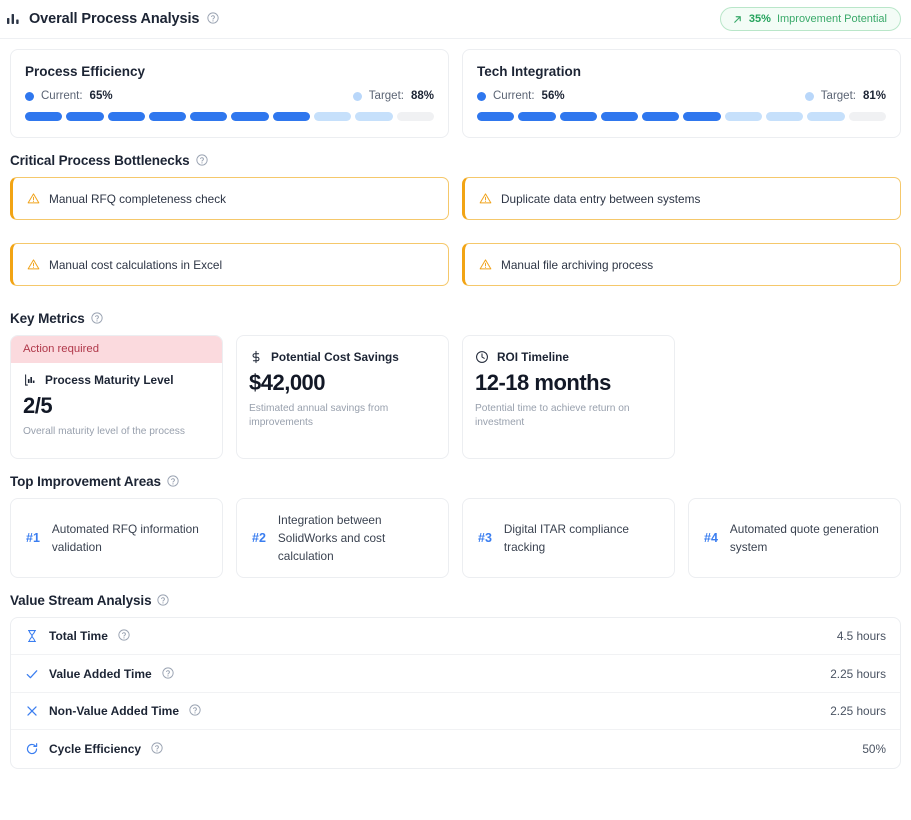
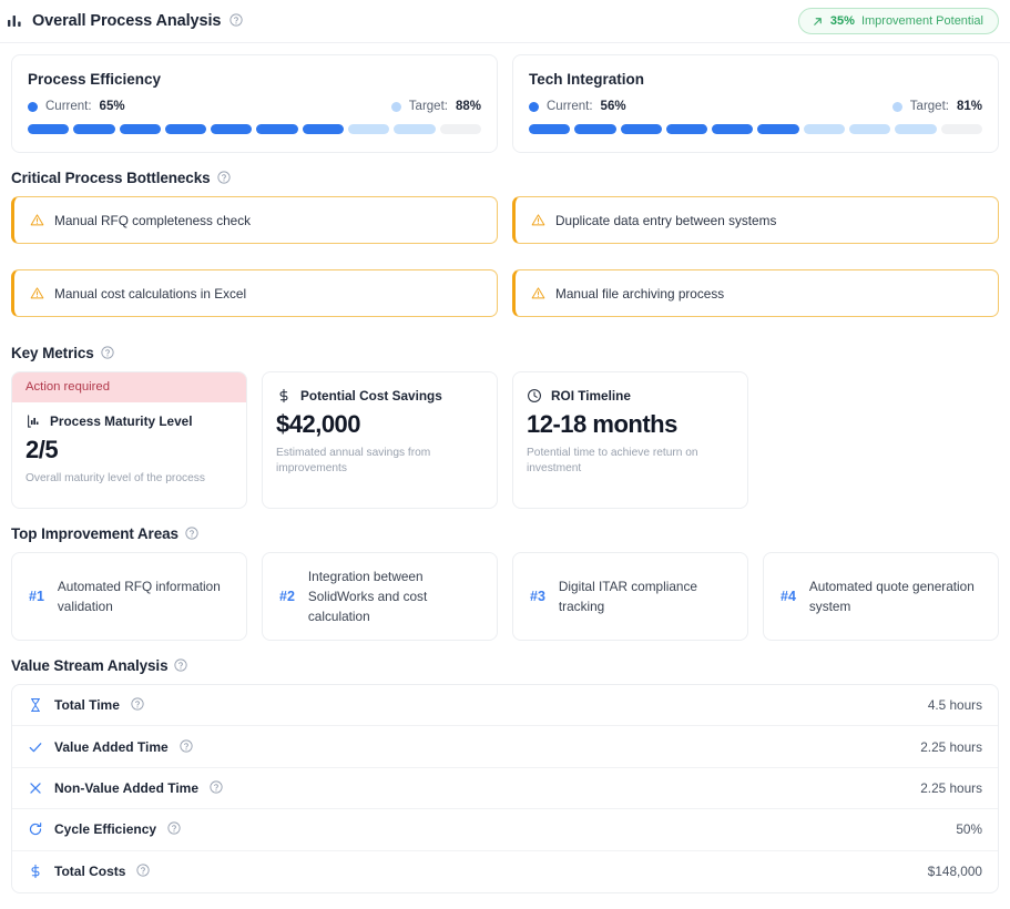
  Overall Process Analysis
  35%
  Improvement Potential
  Process Efficiency
  Current:
  65%
  Target:
  88%
  Tech Integration
  Current:
  56%
  Target:
  81%
  Critical Process Bottlenecks
  Manual RFQ completeness check
  Duplicate data entry between systems
  Manual cost calculations in Excel
  Manual file archiving process
  Key Metrics
  Action required
  Process Maturity Level
  2/5
  Overall maturity level of the process
  Potential Cost Savings
  $42,000
  Estimated annual savings from improvements
  ROI Timeline
  12-18 months
  Potential time to achieve return on investment
  Top Improvement Areas
  #1
  Automated RFQ information validation
  #2
  Integration between SolidWorks and cost calculation
  #3
  Digital ITAR compliance tracking
  #4
  Automated quote generation system
  Value Stream Analysis
  Total Time
  4.5 hours
  Value Added Time
  2.25 hours
  Non-Value Added Time
  2.25 hours
  Cycle Efficiency
  50%
+ Total Costs
+ $148,000
